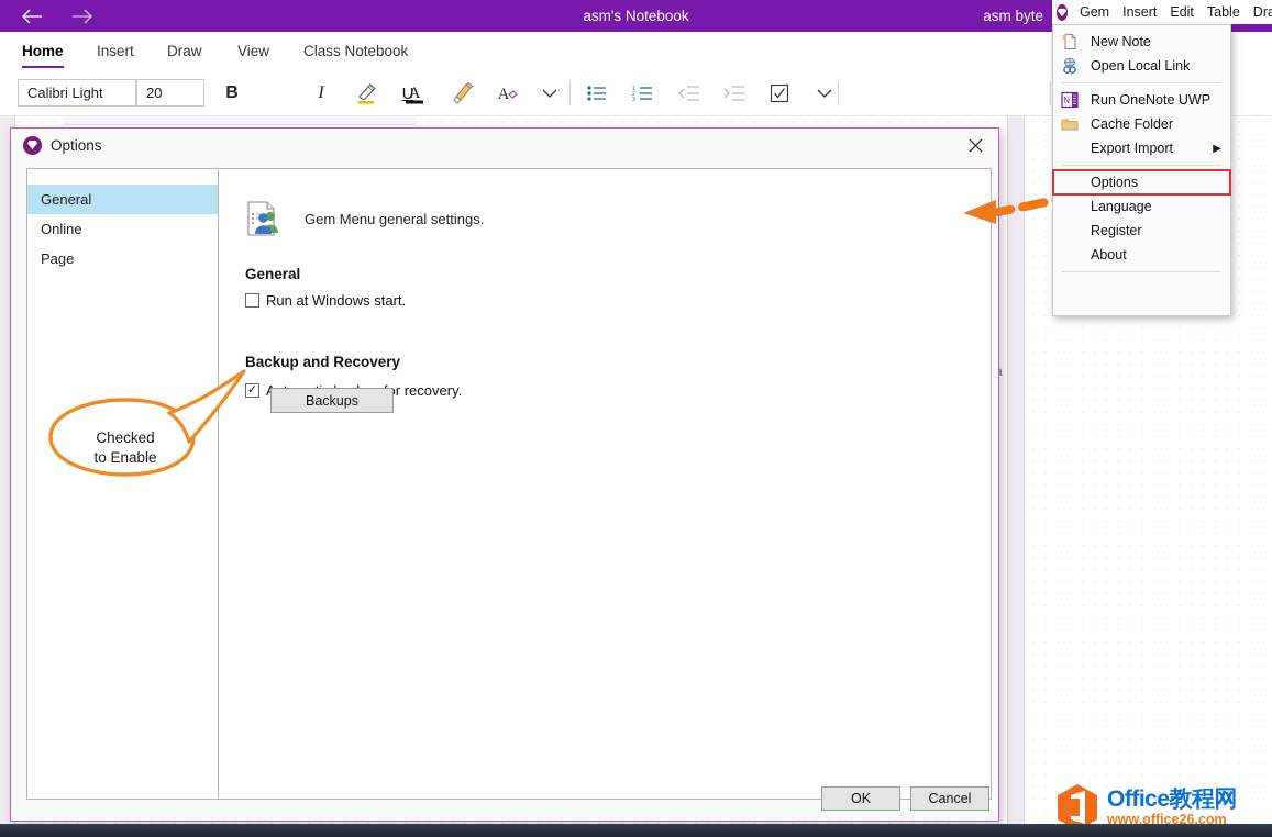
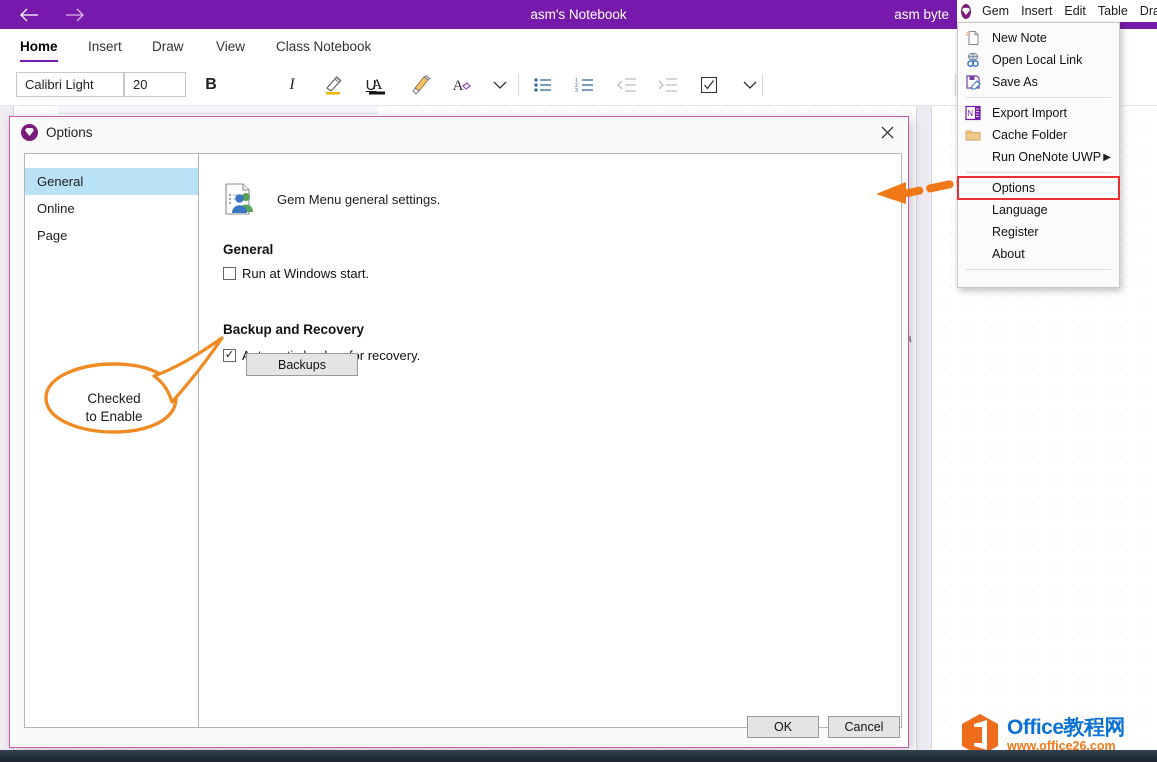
  asm's Notebook
  asm byte
  Home
  Insert
  Draw
  View
  Class Notebook
  Calibri Light
  20
  B
  I
  U
  A
  A
  Options
  General
  Online
  Page
  Gem Menu general settings.
  General
  Run at Windows start.
  Backup and Recovery
  ✓
  OK
  Cancel
  Backups
  Checked
  to Enable
  Gem
  Insert
  Edit
  Table
  Dra
  New Note
  Open Local Link
+ Save As
  N
- Run OneNote UWP
+ Export Import
  Cache Folder
- Export Import
+ Run OneNote UWP
  ▶
  Options
  Language
  Register
  About
  Office教程网
  www.office26.com
